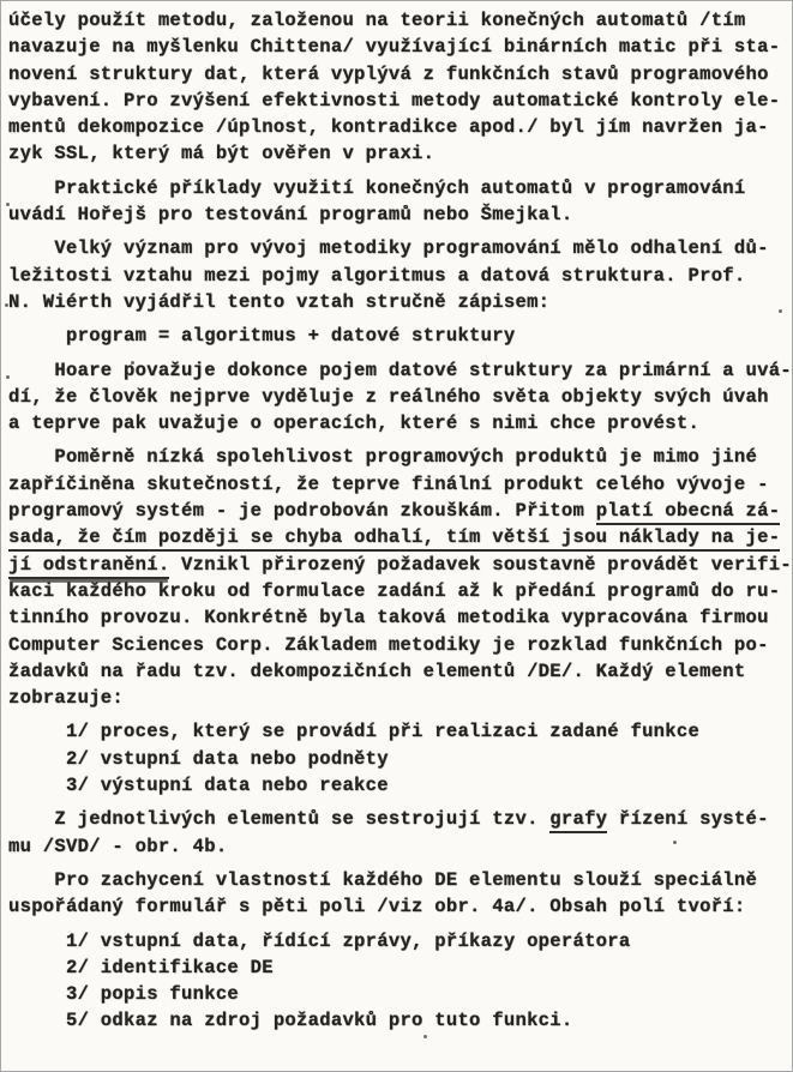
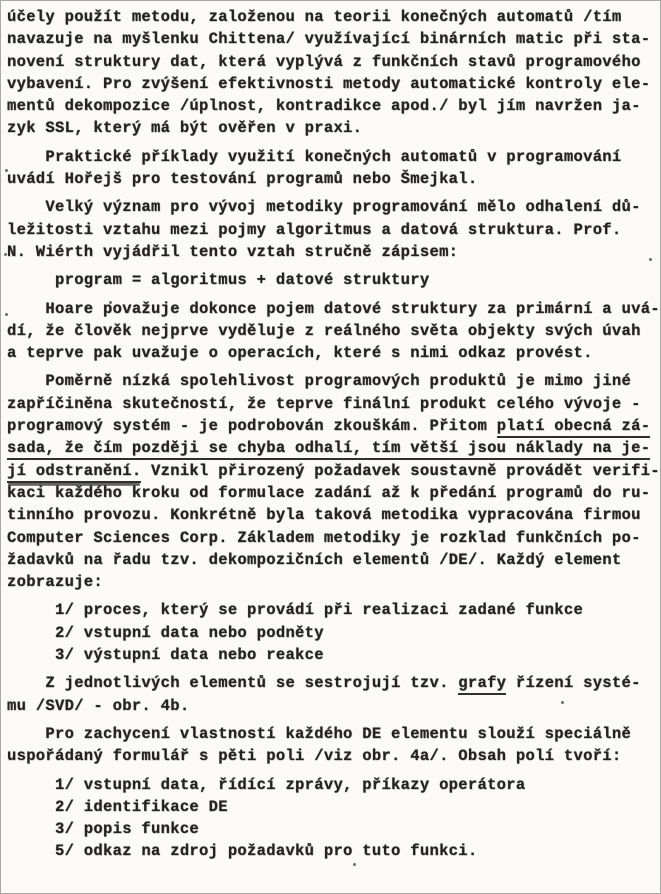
  účely použít metodu, založenou na teorii konečných automatů /tím
  navazuje na myšlenku Chittena/ využívající binárních matic při sta-
  novení struktury dat, která vyplývá z funkčních stavů programového
  vybavení. Pro zvýšení efektivnosti metody automatické kontroly ele-
  mentů dekompozice /úplnost, kontradikce apod./ byl jím navržen ja-
  zyk SSL, který má být ověřen v praxi.
  Praktické příklady využití konečných automatů v programování
  uvádí Hořejš pro testování programů nebo Šmejkal.
  Velký význam pro vývoj metodiky programování mělo odhalení dů-
  ležitosti vztahu mezi pojmy algoritmus a datová struktura. Prof.
  N. Wiérth vyjádřil tento vztah stručně zápisem:
  program = algoritmus + datové struktury
  Hoare považuje dokonce pojem datové struktury za primární a uvá-
  dí, že člověk nejprve vyděluje z reálného světa objekty svých úvah
- a teprve pak uvažuje o operacích, které s nimi chce provést.
+ a teprve pak uvažuje o operacích, které s nimi odkaz provést.
  Poměrně nízká spolehlivost programových produktů je mimo jiné
  zapříčiněna skutečností, že teprve finální produkt celého vývoje -
  programový systém - je podrobován zkouškám. Přitom platí obecná zá-
  sada, že čím později se chyba odhalí, tím větší jsou náklady na je-
  jí odstranění. Vznikl přirozený požadavek soustavně provádět verifi-
  kaci každého kroku od formulace zadání až k předání programů do ru-
  tinního provozu. Konkrétně byla taková metodika vypracována firmou
  Computer Sciences Corp. Základem metodiky je rozklad funkčních po-
  žadavků na řadu tzv. dekompozičních elementů /DE/. Každý element
  zobrazuje:
  1/ proces, který se provádí při realizaci zadané funkce
  2/ vstupní data nebo podněty
  3/ výstupní data nebo reakce
  Z jednotlivých elementů se sestrojují tzv. grafy řízení systé-
  mu /SVD/ - obr. 4b.
  Pro zachycení vlastností každého DE elementu slouží speciálně
  uspořádaný formulář s pěti poli /viz obr. 4a/. Obsah polí tvoří:
  1/ vstupní data, řídící zprávy, příkazy operátora
  2/ identifikace DE
  3/ popis funkce
  5/ odkaz na zdroj požadavků pro tuto funkci.
